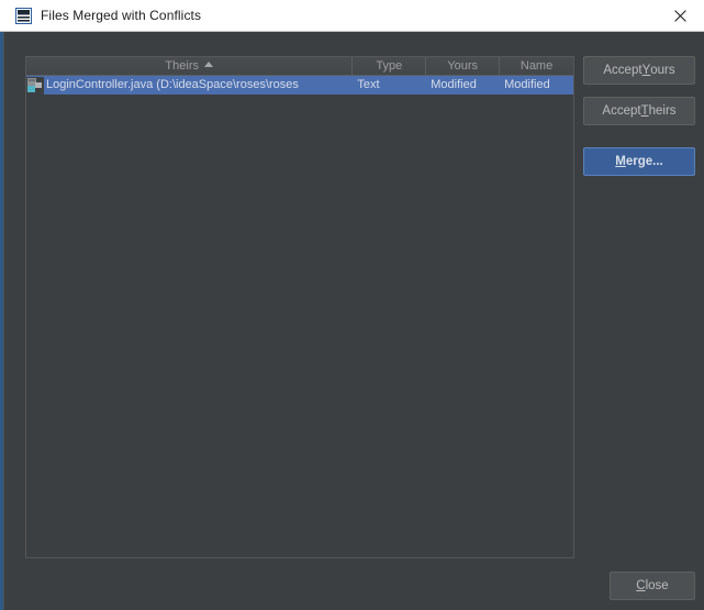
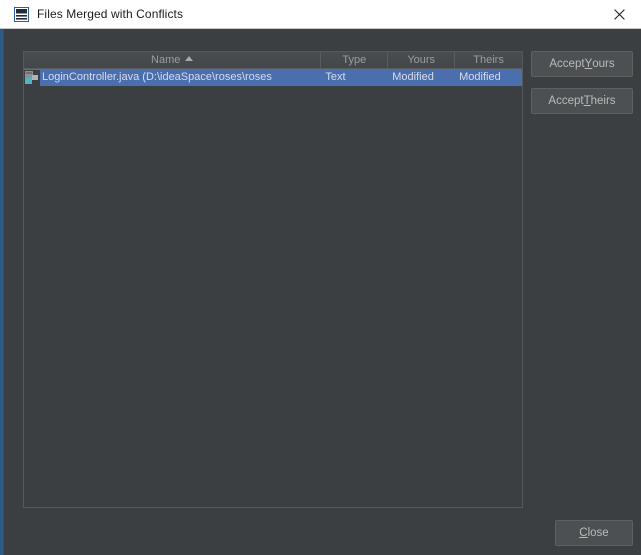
  Files Merged with Conflicts
- Theirs
+ Name
  Type
  Yours
- Name
+ Theirs
  LoginController.java (D:\ideaSpace\roses\roses
  Text
  Modified
  Modified
  Accept
  Y
  ours
  Accept
  T
  heirs
- M
- erge...
  C
  lose
